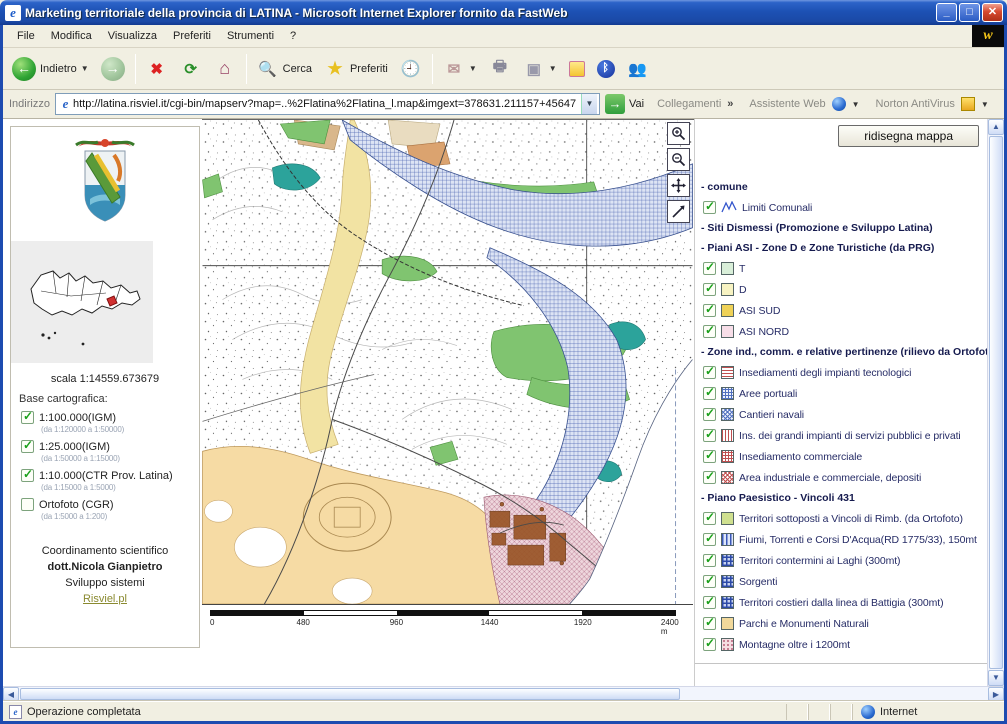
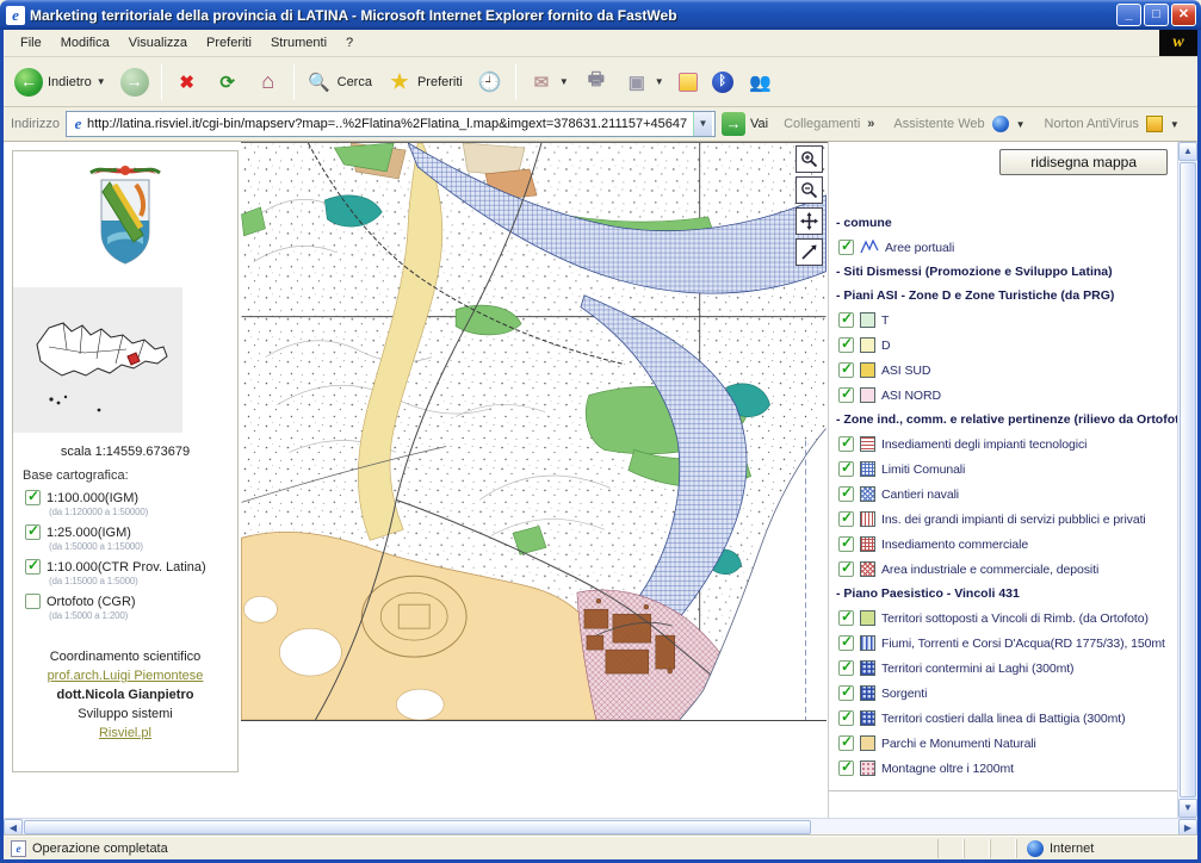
  e
  Marketing territoriale della provincia di LATINA - Microsoft Internet Explorer fornito da FastWeb
  _
  □
  ✕
  File
  Modifica
  Visualizza
  Preferiti
  Strumenti
  ?
  w
  ←
  Indietro
  ▼
  →
  ✖
  ⟳
  ⌂
  🔍
  Cerca
  ★
  Preferiti
  🕘
  ✉
  ▼
  🖶
  ▣
  ▼
  ᛒ
  👥
  Indirizzo
  e
  http://latina.risviel.it/cgi-bin/mapserv?map=..%2Flatina%2Flatina_l.map&imgext=378631.211157+45647
  ▼
  →
  Vai
  Collegamenti
  »
  Assistente Web
  ▼
  Norton AntiVirus
  ▼
  scala 1:14559.673679
  Base cartografica:
  1:100.000(IGM)
  (da 1:120000 a 1:50000)
  1:25.000(IGM)
  (da 1:50000 a 1:15000)
  1:10.000(CTR Prov. Latina)
  (da 1:15000 a 1:5000)
  Ortofoto (CGR)
  (da 1:5000 a 1:200)
  Coordinamento scientifico
+ prof.arch.Luigi Piemontese
  dott.Nicola Gianpietro
  Sviluppo sistemi
  Risviel.pl
- 0
- 480
- 960
- 1440
- 1920
- 2400 m
  ridisegna mappa
  - comune
- Limiti Comunali
+ Aree portuali
  - Siti Dismessi (Promozione e Sviluppo Latina)
  - Piani ASI - Zone D e Zone Turistiche (da PRG)
  T
  D
  ASI SUD
  ASI NORD
  - Zone ind., comm. e relative pertinenze (rilievo da Ortofo
  Insediamenti degli impianti tecnologici
- Aree portuali
+ Limiti Comunali
  Cantieri navali
  Ins. dei grandi impianti di servizi pubblici e privati
  Insediamento commerciale
  Area industriale e commerciale, depositi
  - Piano Paesistico - Vincoli 431
  Territori sottoposti a Vincoli di Rimb. (da Ortofoto)
  Fiumi, Torrenti e Corsi D'Acqua(RD 1775/33), 150mt
  Territori contermini ai Laghi (300mt)
  Sorgenti
  Territori costieri dalla linea di Battigia (300mt)
  Parchi e Monumenti Naturali
  Montagne oltre i 1200mt
  ▲
  ▼
  ◀
  ▶
  e
  Operazione completata
  Internet
